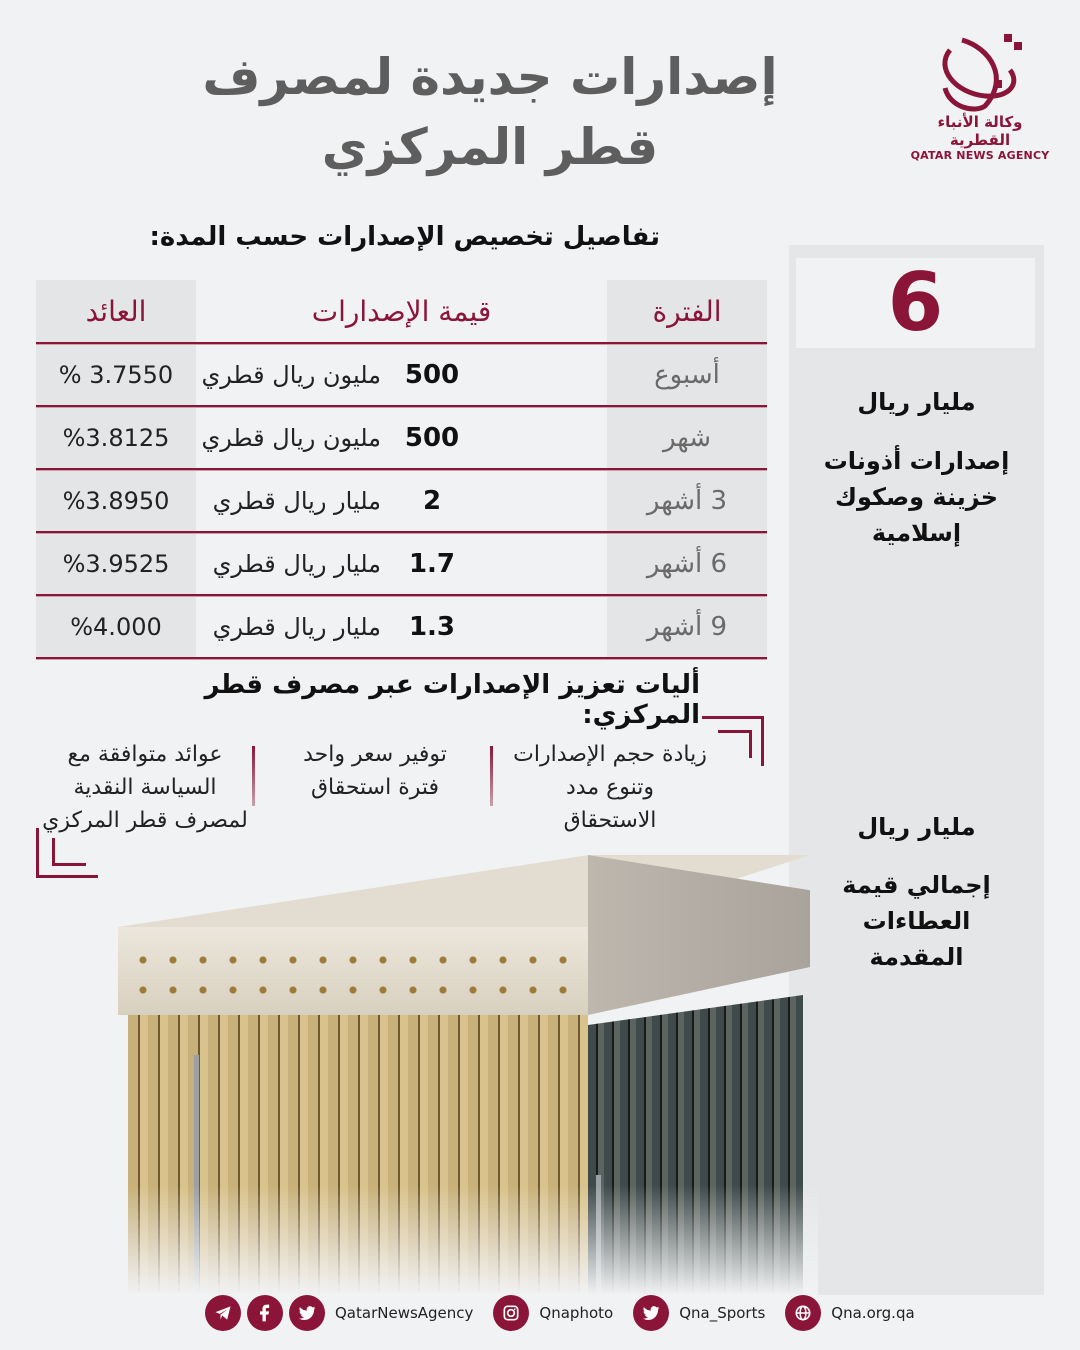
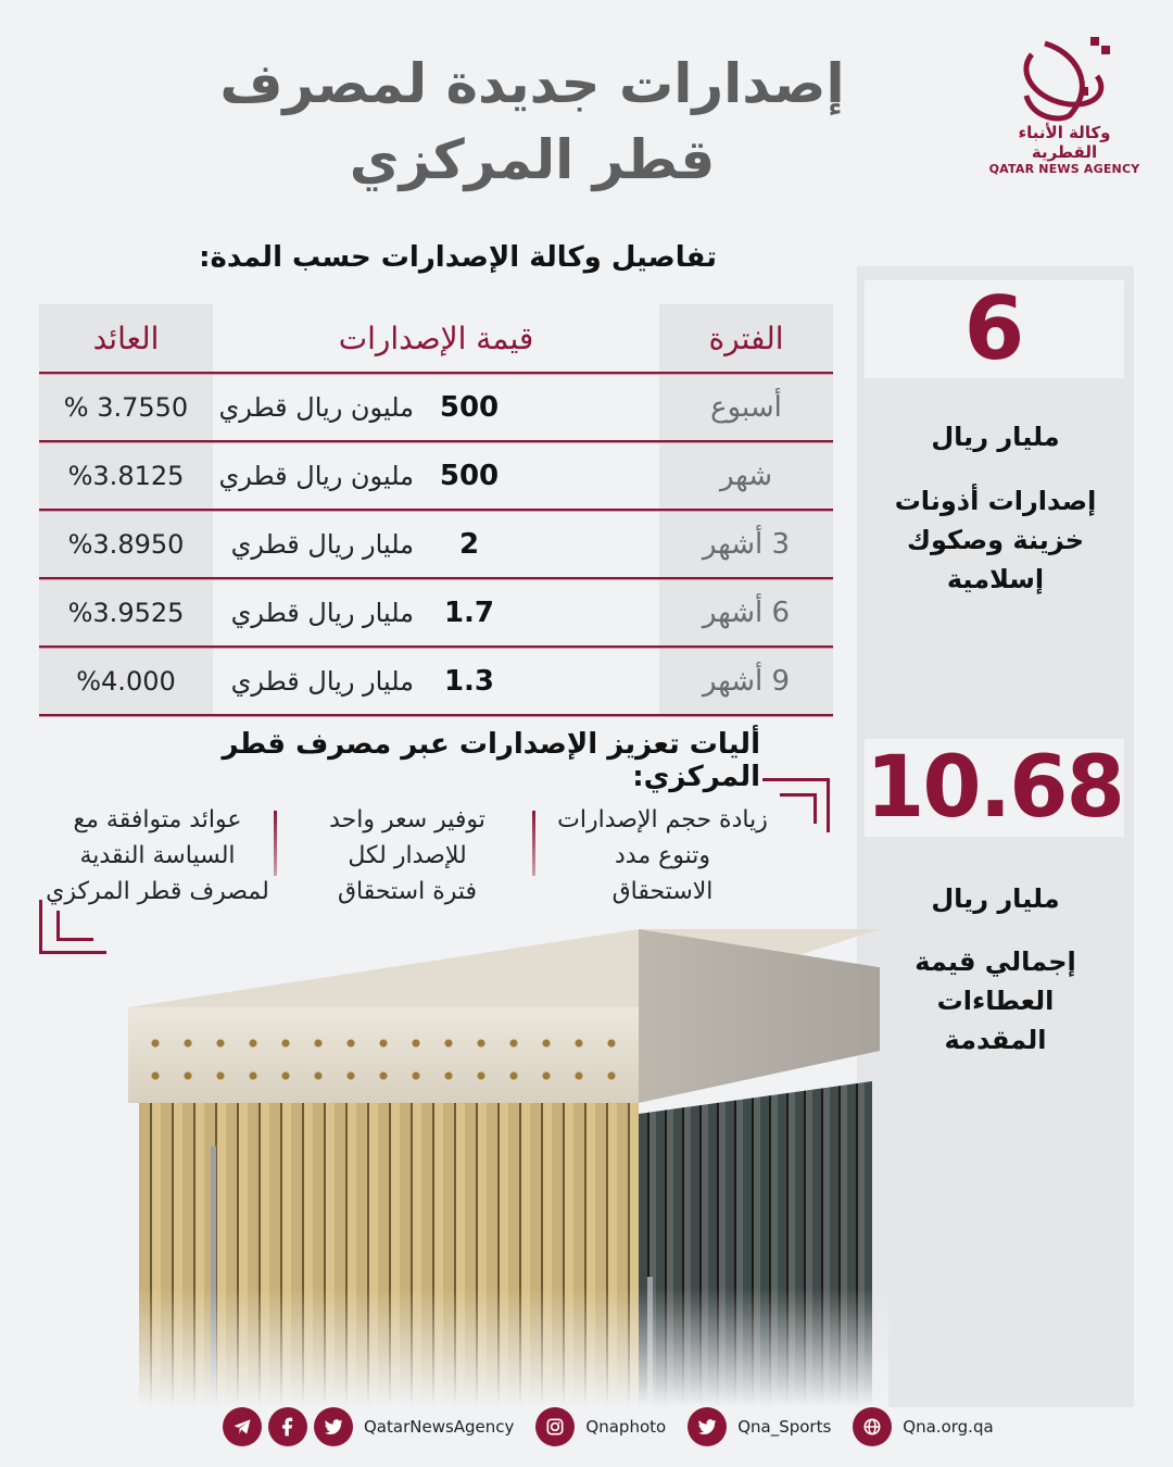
  إصدارات جديدة لمصرف
  قطر المركزي
  وكالة الأنباء القطرية
  QATAR NEWS AGENCY
- تفاصيل تخصيص الإصدارات حسب المدة:
+ تفاصيل وكالة الإصدارات حسب المدة:
  الفترة
  قيمة الإصدارات
  العائد
  أسبوع
  500
  مليون ريال قطري
  % 3.7550
  شهر
  500
  مليون ريال قطري
  %3.8125
  3 أشهر
  2
  مليار ريال قطري
  %3.8950
  6 أشهر
  1.7
  مليار ريال قطري
  %3.9525
  9 أشهر
  1.3
  مليار ريال قطري
  %4.000
  6
  مليار ريال
  إصدارات أذونات
  خزينة وصكوك
  إسلامية
+ 10.68
  مليار ريال
  إجمالي قيمة
  العطاءات
  المقدمة
  أليات تعزيز الإصدارات عبر مصرف قطر المركزي:
  زيادة حجم الإصدارات
  وتنوع مدد
  الاستحقاق
  توفير سعر واحد
+ للإصدار لكل
  فترة استحقاق
  عوائد متوافقة مع
  السياسة النقدية
  لمصرف قطر المركزي
  QatarNewsAgency
  Qnaphoto
  Qna_Sports
  Qna.org.qa
